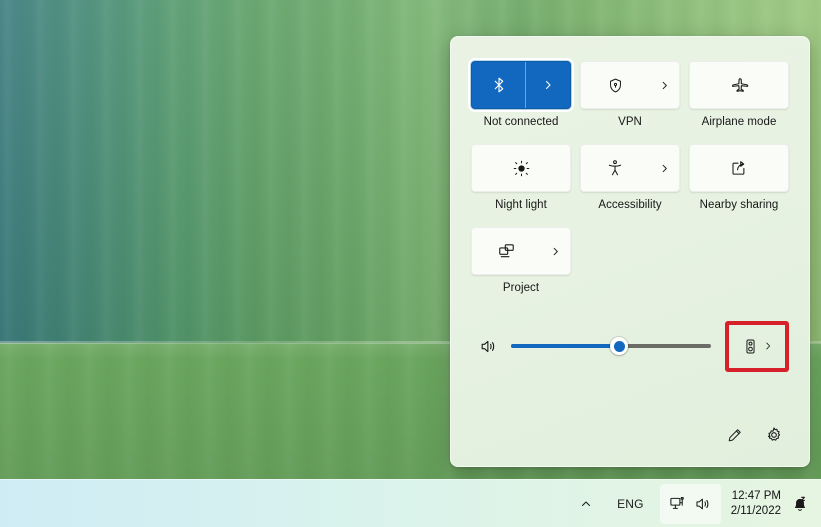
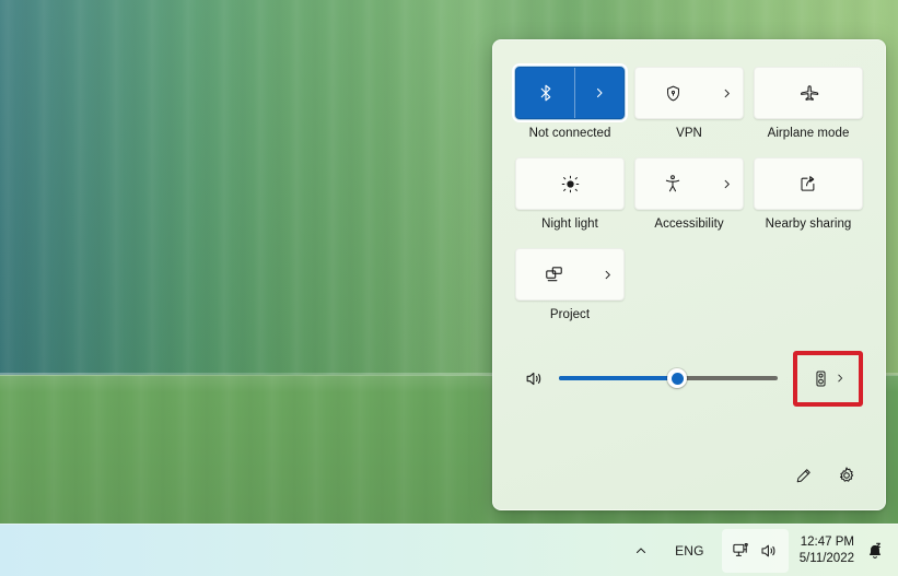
  Not connected
  VPN
  Airplane mode
  Night light
  Accessibility
  Nearby sharing
  Project
  ENG
  12:47 PM
- 2/11/2022
+ 5/11/2022
